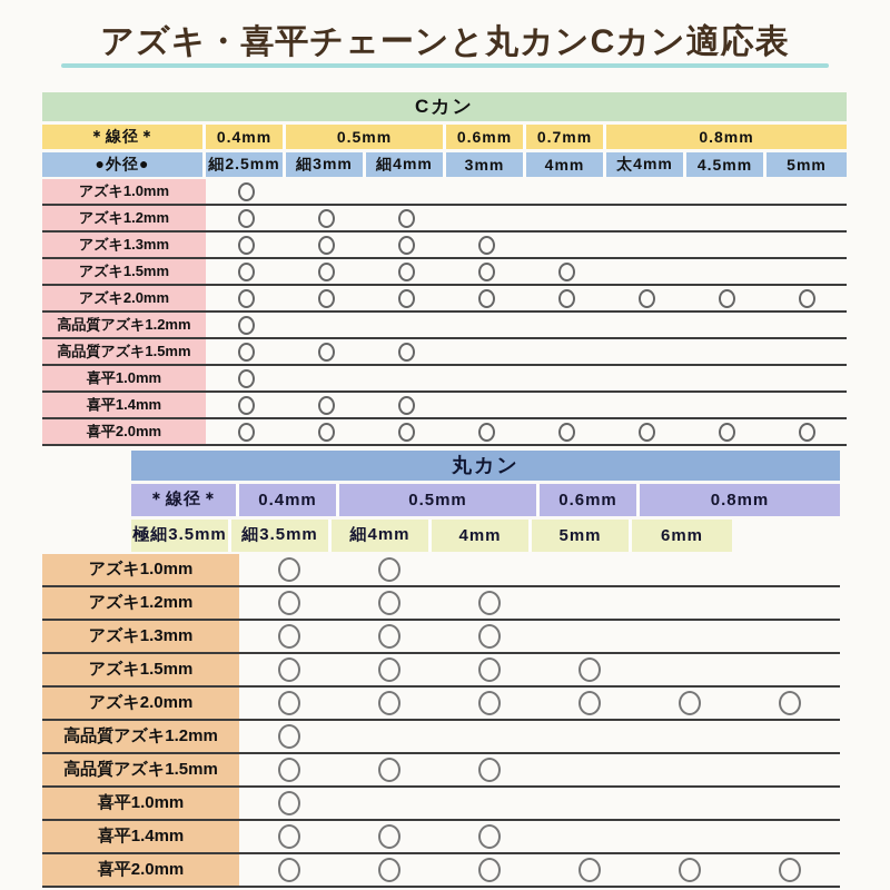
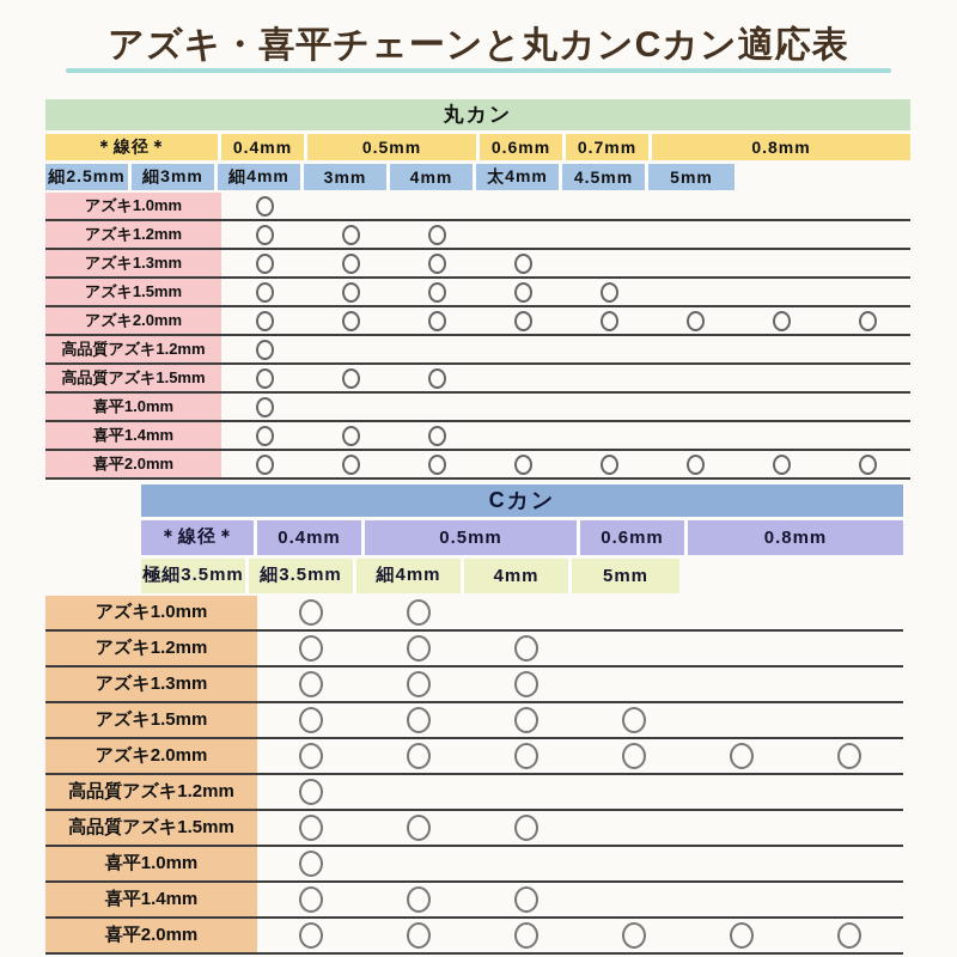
  アズキ・喜平チェーンと丸カンCカン適応表
- Cカン
+ 丸カン
  ＊線径＊
  0.4mm
  0.5mm
  0.6mm
  0.7mm
  0.8mm
- ●外径●
  細2.5mm
  細3mm
  細4mm
  3mm
  4mm
  太4mm
  4.5mm
  5mm
  アズキ1.0mm
  アズキ1.2mm
  アズキ1.3mm
  アズキ1.5mm
  アズキ2.0mm
  高品質アズキ1.2mm
  高品質アズキ1.5mm
  喜平1.0mm
  喜平1.4mm
  喜平2.0mm
- 丸カン
+ Cカン
  ＊線径＊
  0.4mm
  0.5mm
  0.6mm
  0.8mm
  極細3.5mm
  細3.5mm
  細4mm
  4mm
  5mm
- 6mm
  アズキ1.0mm
  アズキ1.2mm
  アズキ1.3mm
  アズキ1.5mm
  アズキ2.0mm
  高品質アズキ1.2mm
  高品質アズキ1.5mm
  喜平1.0mm
  喜平1.4mm
  喜平2.0mm
